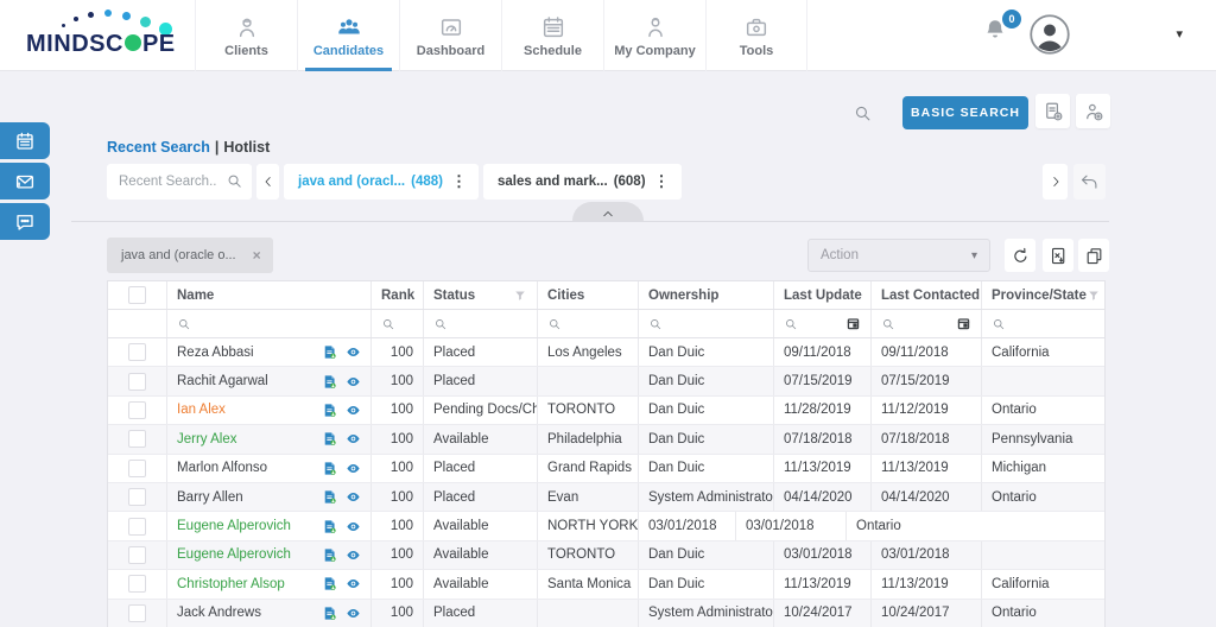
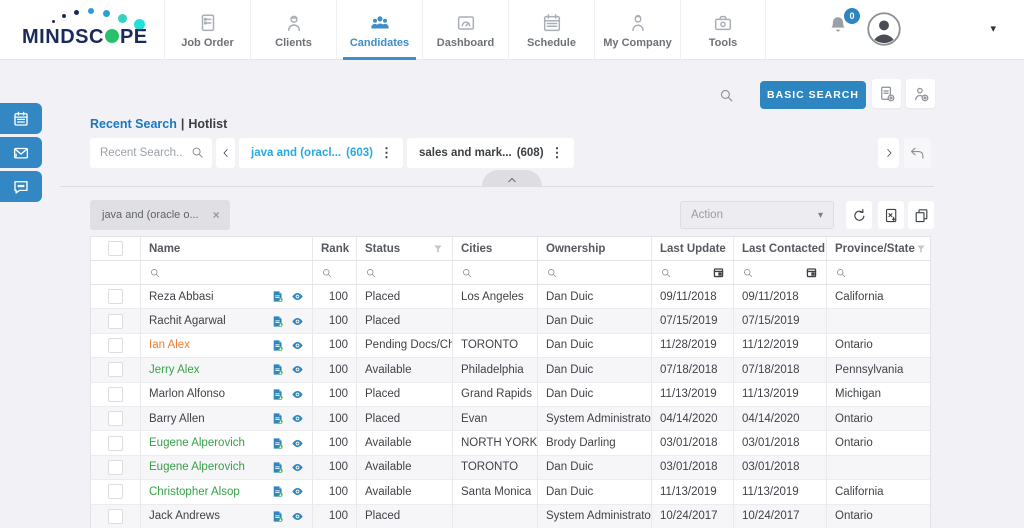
  MINDSC PE
+ Job Order
  Clients
  Candidates
  Dashboard
  Schedule
  My Company
  Tools
  0
  ▾
  BASIC SEARCH
  Recent Search | Hotlist
  Recent Search..
  java and (oracl...
- (488)
+ (603)
  ⋮
  sales and mark...
  (608)
  ⋮
  java and (oracle o...
  ×
  Action
  ▾
  Name
  Rank
  Status
  Cities
  Ownership
  Last Update
  Last Contacted
  Province/State
  Reza Abbasi
  100
  Placed
  Los Angeles
  Dan Duic
  09/11/2018
  09/11/2018
  California
  Rachit Agarwal
  100
  Placed
  Dan Duic
  07/15/2019
  07/15/2019
  Ian Alex
  100
  Pending Docs/Ch
  TORONTO
  Dan Duic
  11/28/2019
  11/12/2019
  Ontario
  Jerry Alex
  100
  Available
  Philadelphia
  Dan Duic
  07/18/2018
  07/18/2018
  Pennsylvania
  Marlon Alfonso
  100
  Placed
  Grand Rapids
  Dan Duic
  11/13/2019
  11/13/2019
  Michigan
  Barry Allen
  100
  Placed
  Evan
  System Administrato
  04/14/2020
  04/14/2020
  Ontario
  Eugene Alperovich
  100
  Available
  NORTH YORK
+ Brody Darling
  03/01/2018
  03/01/2018
  Ontario
  Eugene Alperovich
  100
  Available
  TORONTO
  Dan Duic
  03/01/2018
  03/01/2018
  Christopher Alsop
  100
  Available
  Santa Monica
  Dan Duic
  11/13/2019
  11/13/2019
  California
  Jack Andrews
  100
  Placed
  System Administrato
  10/24/2017
  10/24/2017
  Ontario
